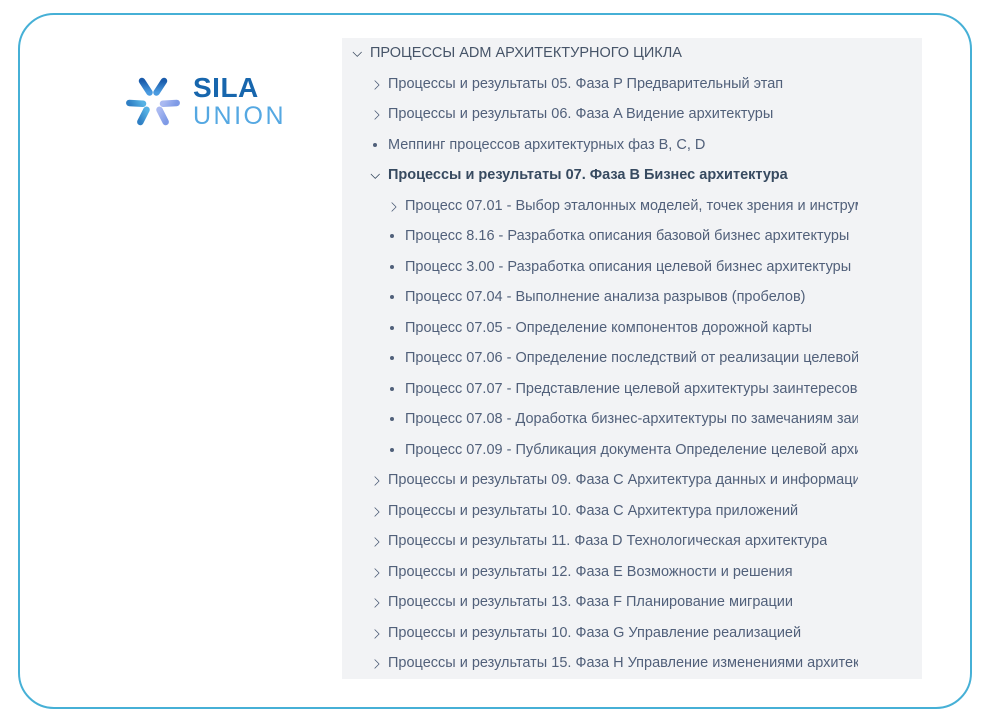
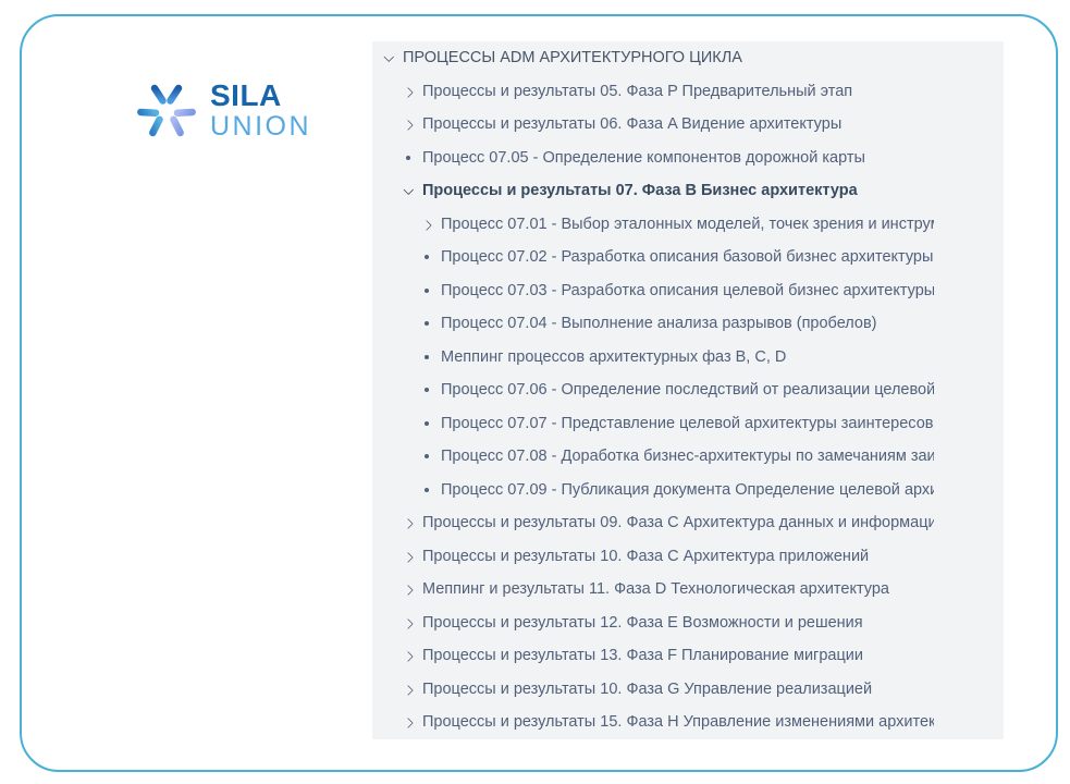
  SILA
  UNION
  ПРОЦЕССЫ ADM АРХИТЕКТУРНОГО ЦИКЛА
  Процессы и результаты 05. Фаза P Предварительный этап
  Процессы и результаты 06. Фаза A Видение архитектуры
- Меппинг процессов архитектурных фаз B, C, D
+ Процесс 07.05 - Определение компонентов дорожной карты
  Процессы и результаты 07. Фаза B Бизнес архитектура
  Процесс 07.01 - Выбор эталонных моделей, точек зрения и инстру
- Процесс 8.16 - Разработка описания базовой бизнес архитектуры
+ Процесс 07.02 - Разработка описания базовой бизнес архитектуры
- Процесс 3.00 - Разработка описания целевой бизнес архитектуры
+ Процесс 07.03 - Разработка описания целевой бизнес архитектуры
  Процесс 07.04 - Выполнение анализа разрывов (пробелов)
- Процесс 07.05 - Определение компонентов дорожной карты
+ Меппинг процессов архитектурных фаз B, C, D
  Процесс 07.06 - Определение последствий от реализации целевой
  Процесс 07.07 - Представление целевой архитектуры заинтересов
  Процесс 07.08 - Доработка бизнес-архитектуры по замечаниям заи
  Процесс 07.09 - Публикация документа Определение целевой арх
  Процессы и результаты 09. Фаза C Архитектура данных и информаци
  Процессы и результаты 10. Фаза C Архитектура приложений
- Процессы и результаты 11. Фаза D Технологическая архитектура
+ Меппинг и результаты 11. Фаза D Технологическая архитектура
  Процессы и результаты 12. Фаза E Возможности и решения
  Процессы и результаты 13. Фаза F Планирование миграции
  Процессы и результаты 10. Фаза G Управление реализацией
  Процессы и результаты 15. Фаза H Управление изменениями архитек
